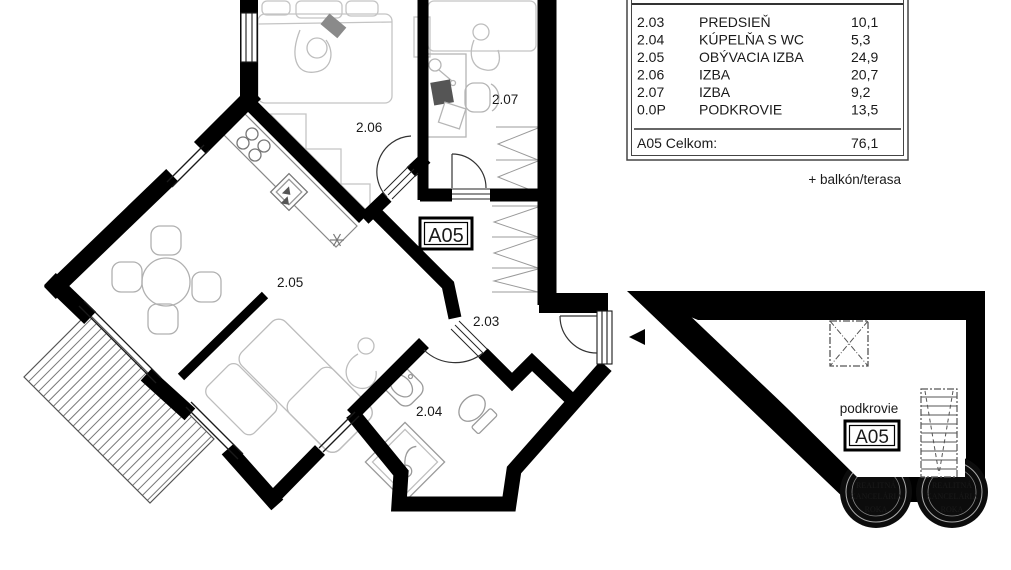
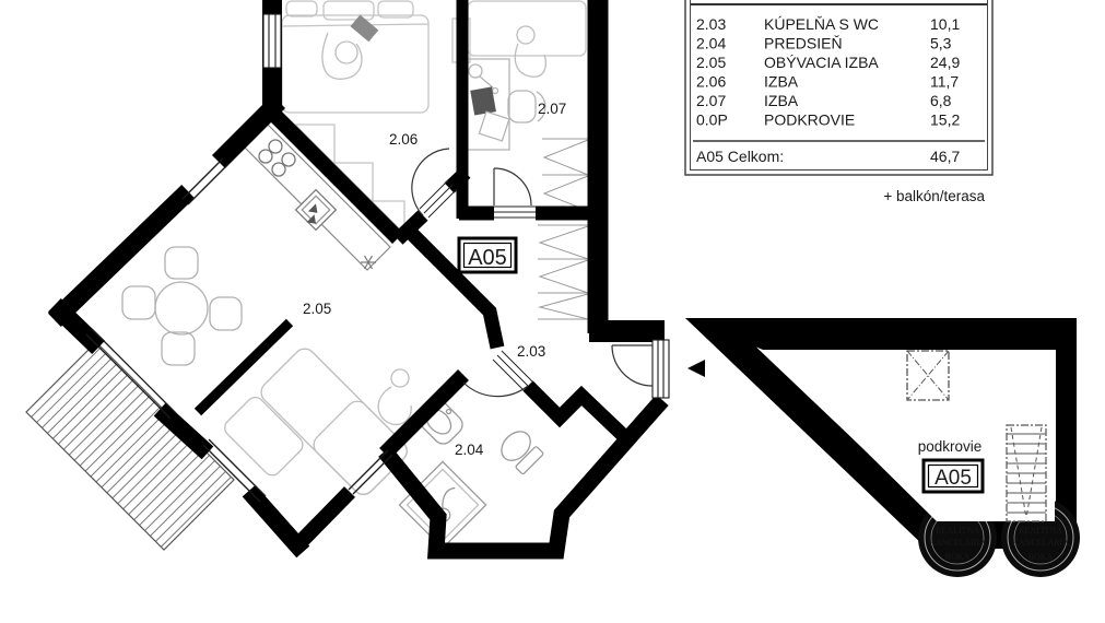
  KANCELÁRIA
  ROKA
  KANCELÁRIA
  ROKA
  podkrovie
  A05
  2.07
  2.06
  2.05
  2.03
  2.04
  A05
  2.03
- PREDSIEŇ
+ KÚPELŇA S WC
  10,1
  2.04
- KÚPELŇA S WC
+ PREDSIEŇ
  5,3
  2.05
  OBÝVACIA IZBA
  24,9
  2.06
  IZBA
- 20,7
+ 11,7
  2.07
  IZBA
- 9,2
+ 6,8
  0.0P
  PODKROVIE
- 13,5
+ 15,2
  A05 Celkom:
- 76,1
+ 46,7
  + balkón/terasa
